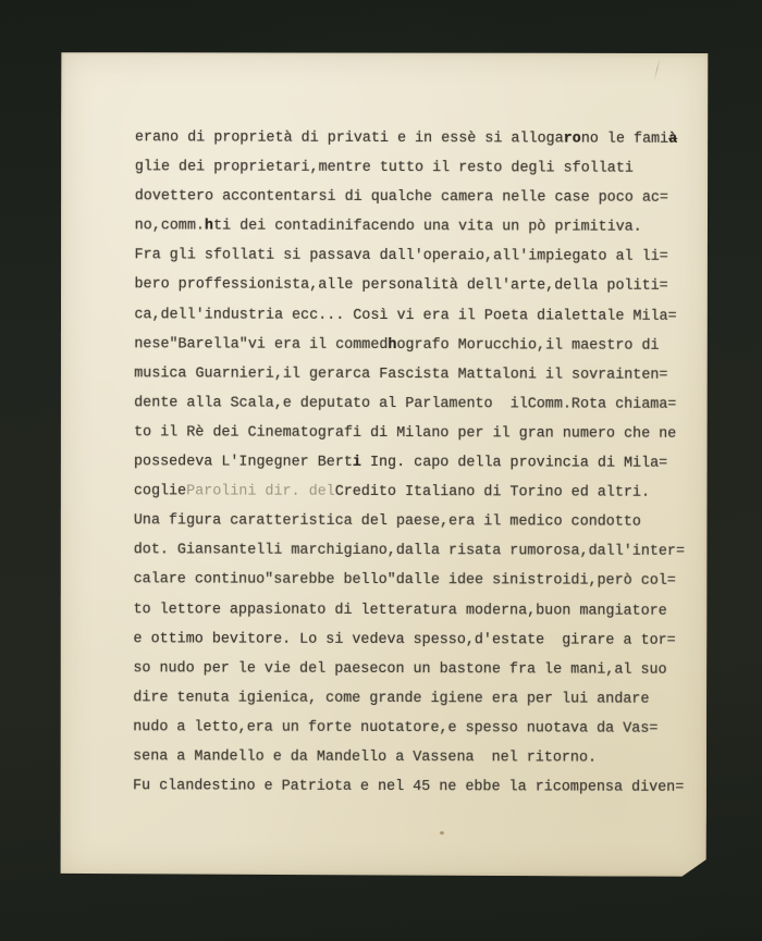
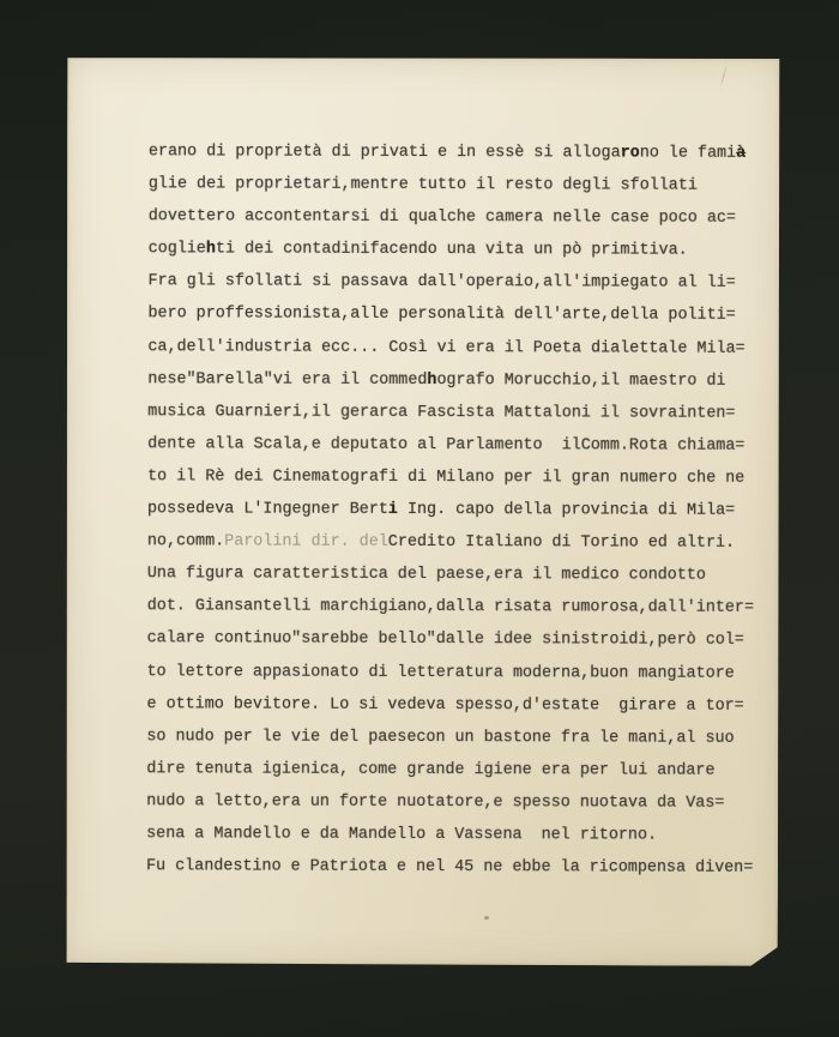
  erano di proprietà di privati e in essè si allogarono le famià
  glie dei proprietari,mentre tutto il resto degli sfollati
  dovettero accontentarsi di qualche camera nelle case poco ac=
- no,comm.hti dei contadinifacendo una vita un pò primitiva.
+ cogliehti dei contadinifacendo una vita un pò primitiva.
  Fra gli sfollati si passava dall'operaio,all'impiegato al li=
  bero proffessionista,alle personalità dell'arte,della politi=
  ca,dell'industria ecc... Così vi era il Poeta dialettale Mila=
  nese"Barella"vi era il commedhografo Morucchio,il maestro di
  musica Guarnieri,il gerarca Fascista Mattaloni il sovrainten=
  dente alla Scala,e deputato al Parlamento ilComm.Rota chiama=
  to il Rè dei Cinematografi di Milano per il gran numero che ne
  possedeva L'Ingegner Berti Ing. capo della provincia di Mila=
- coglieParolini dir. delCredito Italiano di Torino ed altri.
+ no,comm.Parolini dir. delCredito Italiano di Torino ed altri.
  Una figura caratteristica del paese,era il medico condotto
  dot. Giansantelli marchigiano,dalla risata rumorosa,dall'inter=
  calare continuo"sarebbe bello"dalle idee sinistroidi,però col=
  to lettore appasionato di letteratura moderna,buon mangiatore
  e ottimo bevitore. Lo si vedeva spesso,d'estate girare a tor=
  so nudo per le vie del paesecon un bastone fra le mani,al suo
  dire tenuta igienica, come grande igiene era per lui andare
  nudo a letto,era un forte nuotatore,e spesso nuotava da Vas=
  sena a Mandello e da Mandello a Vassena nel ritorno.
  Fu clandestino e Patriota e nel 45 ne ebbe la ricompensa diven=
